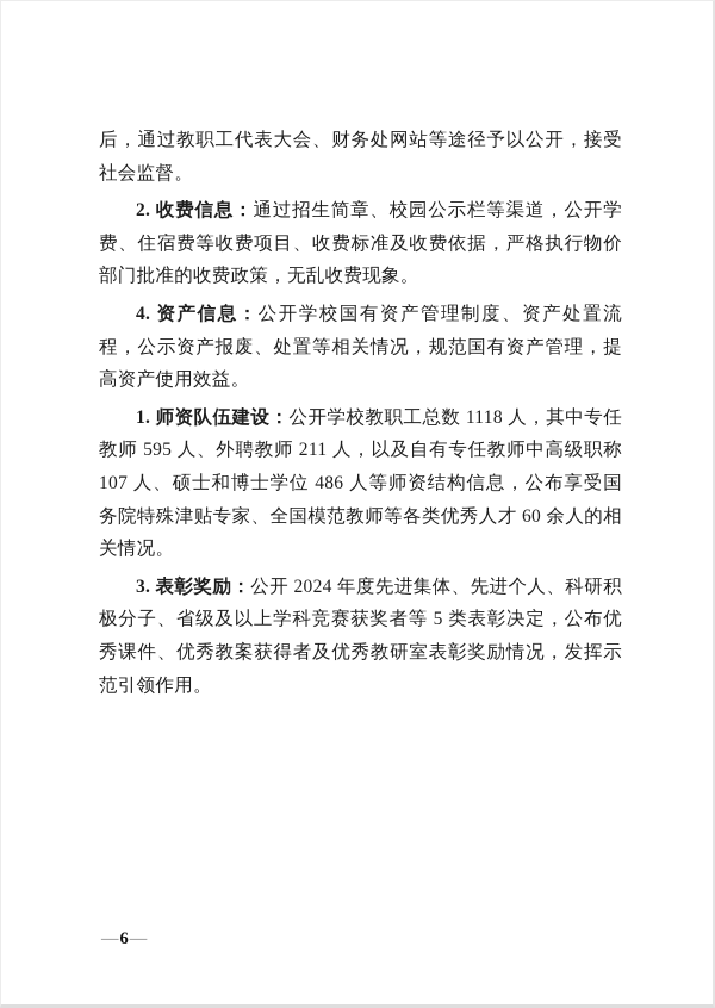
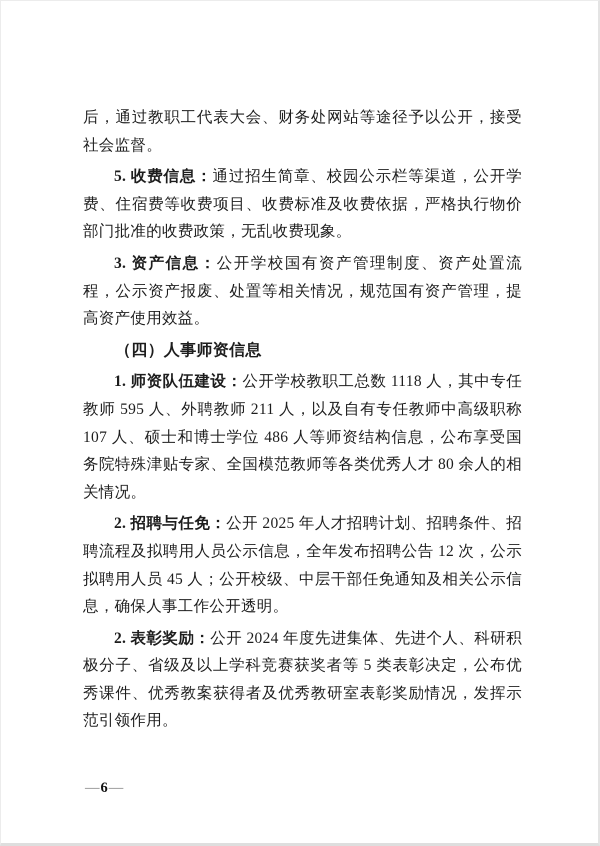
  后，通过教职工代表大会、财务处网站等途径予以公开，接受社会监督。
- 2. 收费信息：通过招生简章、校园公示栏等渠道，公开学费、住宿费等收费项目、收费标准及收费依据，严格执行物价部门批准的收费政策，无乱收费现象。
+ 5. 收费信息：通过招生简章、校园公示栏等渠道，公开学费、住宿费等收费项目、收费标准及收费依据，严格执行物价部门批准的收费政策，无乱收费现象。
- 4. 资产信息：公开学校国有资产管理制度、资产处置流程，公示资产报废、处置等相关情况，规范国有资产管理，提高资产使用效益。
+ 3. 资产信息：公开学校国有资产管理制度、资产处置流程，公示资产报废、处置等相关情况，规范国有资产管理，提高资产使用效益。
+ （四）人事师资信息
- 1. 师资队伍建设：公开学校教职工总数 1118 人，其中专任教师 595 人、外聘教师 211 人，以及自有专任教师中高级职称 107 人、硕士和博士学位 486 人等师资结构信息，公布享受国务院特殊津贴专家、全国模范教师等各类优秀人才 60 余人的相关情况。
+ 1. 师资队伍建设：公开学校教职工总数 1118 人，其中专任教师 595 人、外聘教师 211 人，以及自有专任教师中高级职称 107 人、硕士和博士学位 486 人等师资结构信息，公布享受国务院特殊津贴专家、全国模范教师等各类优秀人才 80 余人的相关情况。
+ 2. 招聘与任免：公开 2025 年人才招聘计划、招聘条件、招聘流程及拟聘用人员公示信息，全年发布招聘公告 12 次，公示拟聘用人员 45 人；公开校级、中层干部任免通知及相关公示信息，确保人事工作公开透明。
- 3. 表彰奖励：公开 2024 年度先进集体、先进个人、科研积极分子、省级及以上学科竞赛获奖者等 5 类表彰决定，公布优秀课件、优秀教案获得者及优秀教研室表彰奖励情况，发挥示范引领作用。
+ 2. 表彰奖励：公开 2024 年度先进集体、先进个人、科研积极分子、省级及以上学科竞赛获奖者等 5 类表彰决定，公布优秀课件、优秀教案获得者及优秀教研室表彰奖励情况，发挥示范引领作用。
  —6—
